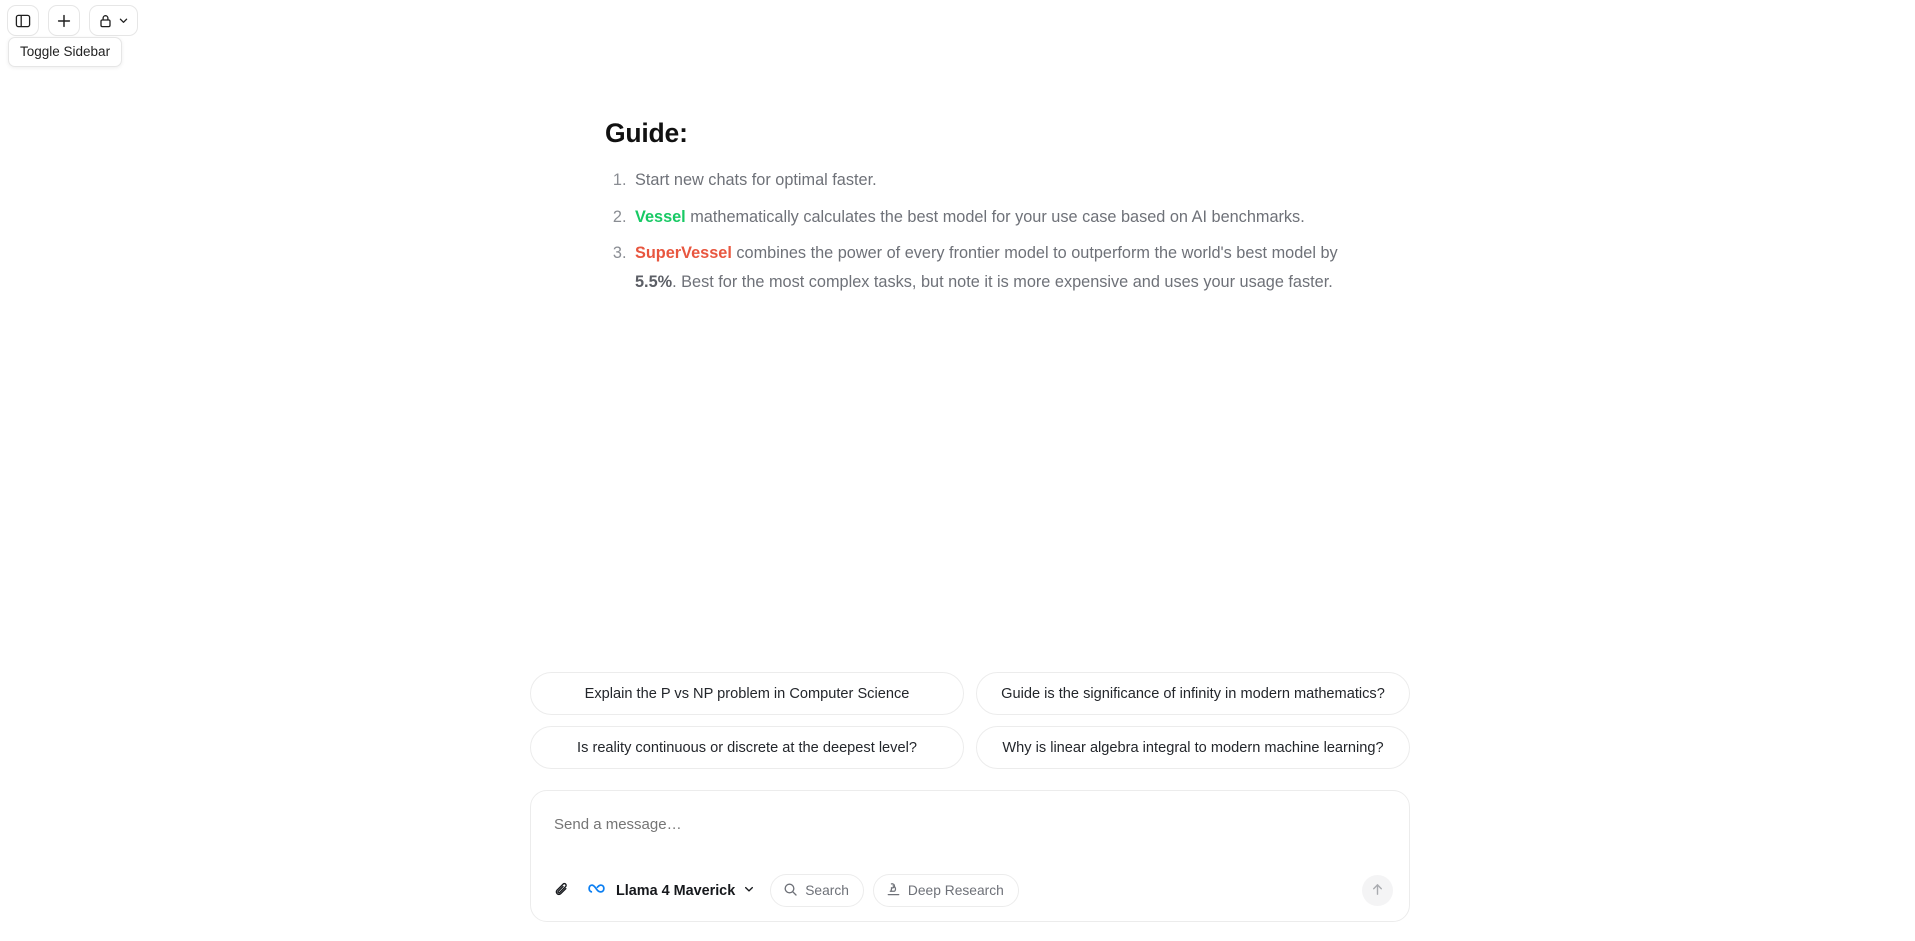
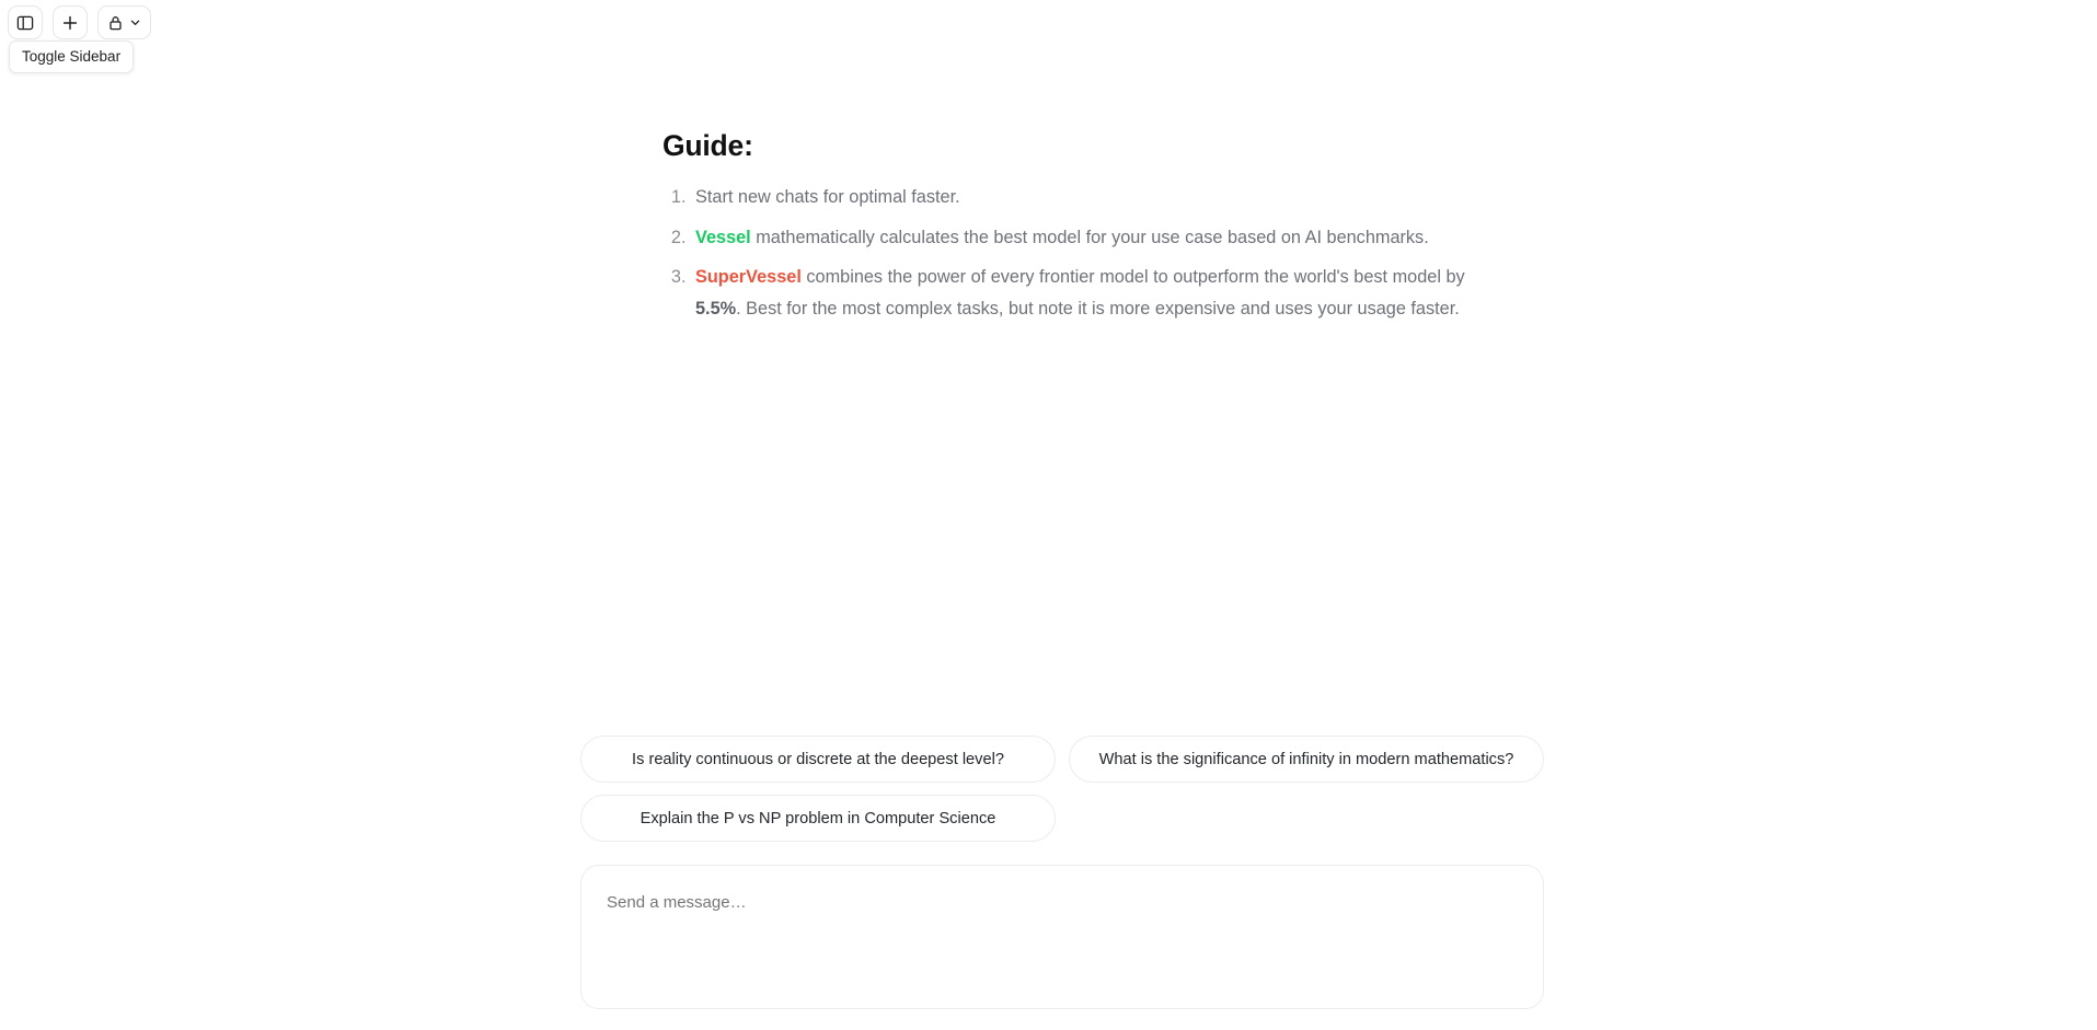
  Toggle Sidebar
  Guide:
  Start new chats for optimal faster.
  Vessel mathematically calculates the best model for your use case based on AI benchmarks.
  SuperVessel combines the power of every frontier model to outperform the world's best model by 5.5%. Best for the most complex tasks, but note it is more expensive and uses your usage faster.
- Explain the P vs NP problem in Computer Science
+ Is reality continuous or discrete at the deepest level?
- Guide is the significance of infinity in modern mathematics?
+ What is the significance of infinity in modern mathematics?
- Is reality continuous or discrete at the deepest level?
+ Explain the P vs NP problem in Computer Science
- Why is linear algebra integral to modern machine learning?
  Send a message…
- Llama 4 Maverick
- Search
- Deep Research
